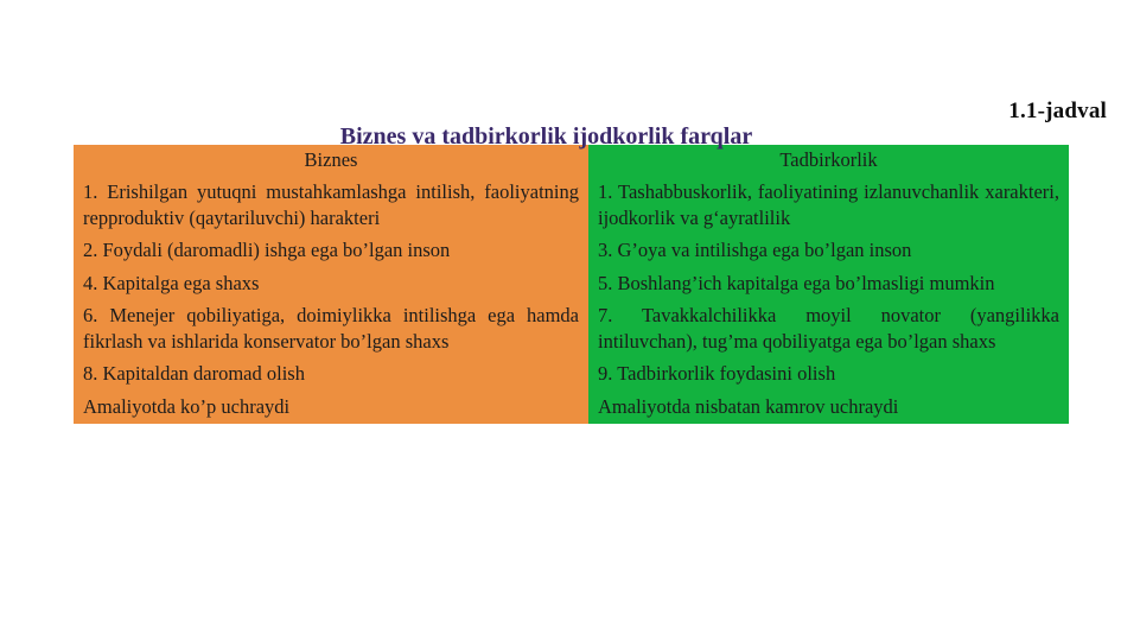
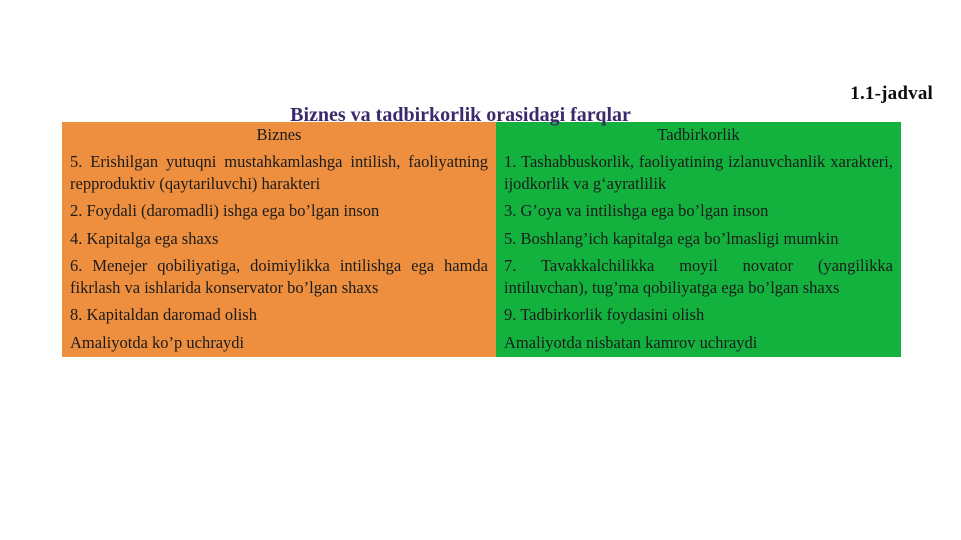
  1.1-jadval
- Biznes va tadbirkorlik ijodkorlik farqlar
+ Biznes va tadbirkorlik orasidagi farqlar
  Biznes	Tadbirkorlik
- 1. Erishilgan yutuqni mustahkamlashga intilish, faoliyatning repproduktiv (qaytariluvchi) harakteri	1. Tashabbuskorlik, faoliyatining izlanuvchanlik xarakteri, ijodkorlik va g‘ayratlilik
+ 5. Erishilgan yutuqni mustahkamlashga intilish, faoliyatning repproduktiv (qaytariluvchi) harakteri	1. Tashabbuskorlik, faoliyatining izlanuvchanlik xarakteri, ijodkorlik va g‘ayratlilik
  2. Foydali (daromadli) ishga ega bo’lgan inson	3. G’oya va intilishga ega bo’lgan inson
  4. Kapitalga ega shaxs	5. Boshlang’ich kapitalga ega bo’lmasligi mumkin
  6. Menejer qobiliyatiga, doimiylikka intilishga ega hamda fikrlash va ishlarida konservator bo’lgan shaxs	7. Tavakkalchilikka moyil novator (yangilikka intiluvchan), tug’ma qobiliyatga ega bo’lgan shaxs
  8. Kapitaldan daromad olish	9. Tadbirkorlik foydasini olish
  Amaliyotda ko’p uchraydi	Amaliyotda nisbatan kamrov uchraydi
